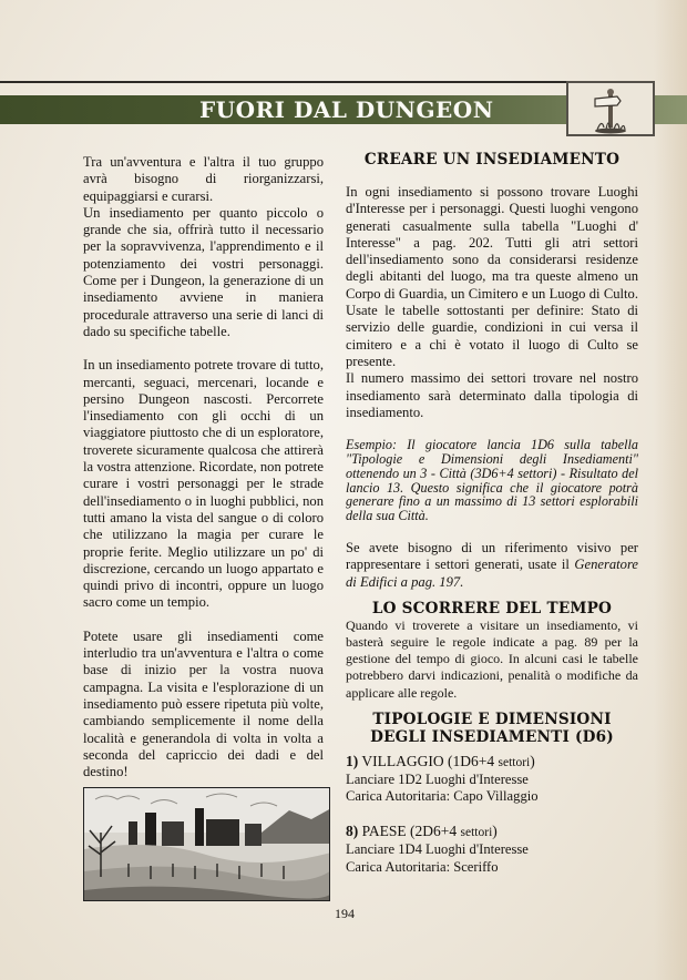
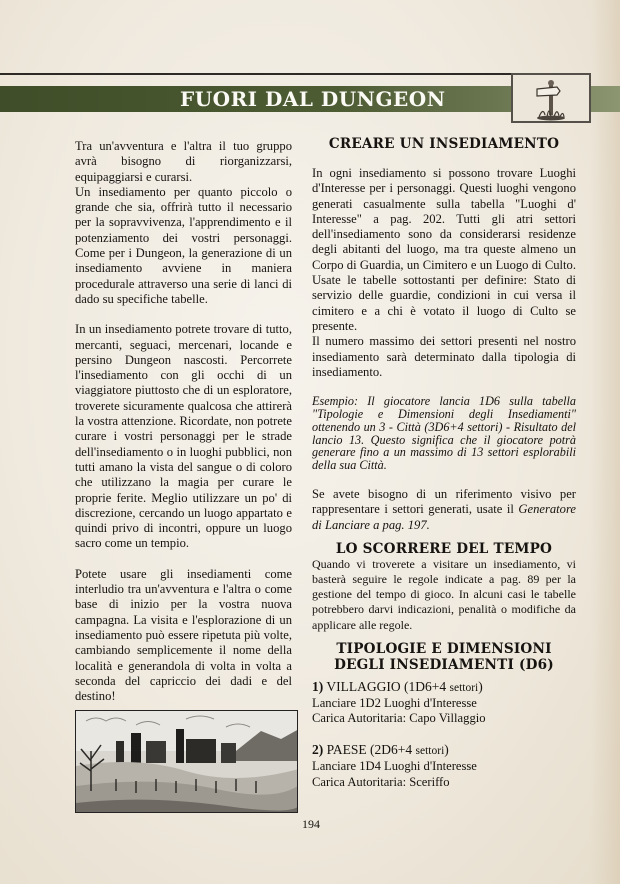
  FUORI DAL DUNGEON
  Tra un'avventura e l'altra il tuo gruppo avrà bisogno di riorganizzarsi, equipaggiarsi e curarsi.
  Un insediamento per quanto piccolo o grande che sia, offrirà tutto il necessario per la sopravvivenza, l'apprendimento e il potenziamento dei vostri personaggi. Come per i Dungeon, la generazione di un insediamento avviene in maniera procedurale attraverso una serie di lanci di dado su specifiche tabelle.
  In un insediamento potrete trovare di tutto, mercanti, seguaci, mercenari, locande e persino Dungeon nascosti. Percorrete l'insediamento con gli occhi di un viaggiatore piuttosto che di un esploratore, troverete sicuramente qualcosa che attirerà la vostra attenzione. Ricordate, non potrete curare i vostri personaggi per le strade dell'insediamento o in luoghi pubblici, non tutti amano la vista del sangue o di coloro che utilizzano la magia per curare le proprie ferite. Meglio utilizzare un po' di discrezione, cercando un luogo appartato e quindi privo di incontri, oppure un luogo sacro come un tempio.
  Potete usare gli insediamenti come interludio tra un'avventura e l'altra o come base di inizio per la vostra nuova campagna. La visita e l'esplorazione di un insediamento può essere ripetuta più volte, cambiando semplicemente il nome della località e generandola di volta in volta a seconda del capriccio dei dadi e del destino!
  CREARE UN INSEDIAMENTO
  In ogni insediamento si possono trovare Luoghi d'Interesse per i personaggi. Questi luoghi vengono generati casualmente sulla tabella "Luoghi d' Interesse" a pag. 202. Tutti gli atri settori dell'insediamento sono da considerarsi residenze degli abitanti del luogo, ma tra queste almeno un Corpo di Guardia, un Cimitero e un Luogo di Culto. Usate le tabelle sottostanti per definire: Stato di servizio delle guardie, condizioni in cui versa il cimitero e a chi è votato il luogo di Culto se presente.
- Il numero massimo dei settori trovare nel nostro insediamento sarà determinato dalla tipologia di insediamento.
+ Il numero massimo dei settori presenti nel nostro insediamento sarà determinato dalla tipologia di insediamento.
  Esempio: Il giocatore lancia 1D6 sulla tabella "Tipologie e Dimensioni degli Insediamenti" ottenendo un 3 - Città (3D6+4 settori) - Risultato del lancio 13. Questo significa che il giocatore potrà generare fino a un massimo di 13 settori esplorabili della sua Città.
- Se avete bisogno di un riferimento visivo per rappresentare i settori generati, usate il Generatore di Edifici a pag. 197.
+ Se avete bisogno di un riferimento visivo per rappresentare i settori generati, usate il Generatore di Lanciare a pag. 197.
  LO SCORRERE DEL TEMPO
  Quando vi troverete a visitare un insediamento, vi basterà seguire le regole indicate a pag. 89 per la gestione del tempo di gioco. In alcuni casi le tabelle potrebbero darvi indicazioni, penalità o modifiche da applicare alle regole.
  TIPOLOGIE E DIMENSIONI
  DEGLI INSEDIAMENTI (D6)
  1) VILLAGGIO (1D6+4 settori)
  Lanciare 1D2 Luoghi d'Interesse
  Carica Autoritaria: Capo Villaggio
- 8) PAESE (2D6+4 settori)
+ 2) PAESE (2D6+4 settori)
  Lanciare 1D4 Luoghi d'Interesse
  Carica Autoritaria: Sceriffo
  194
